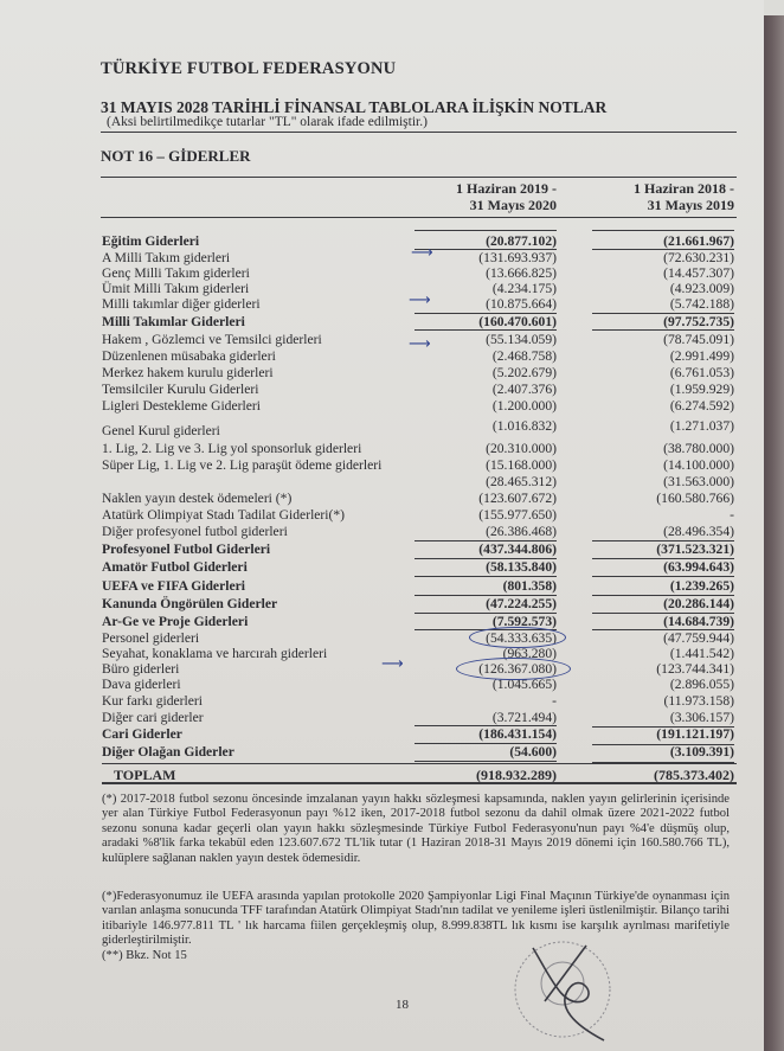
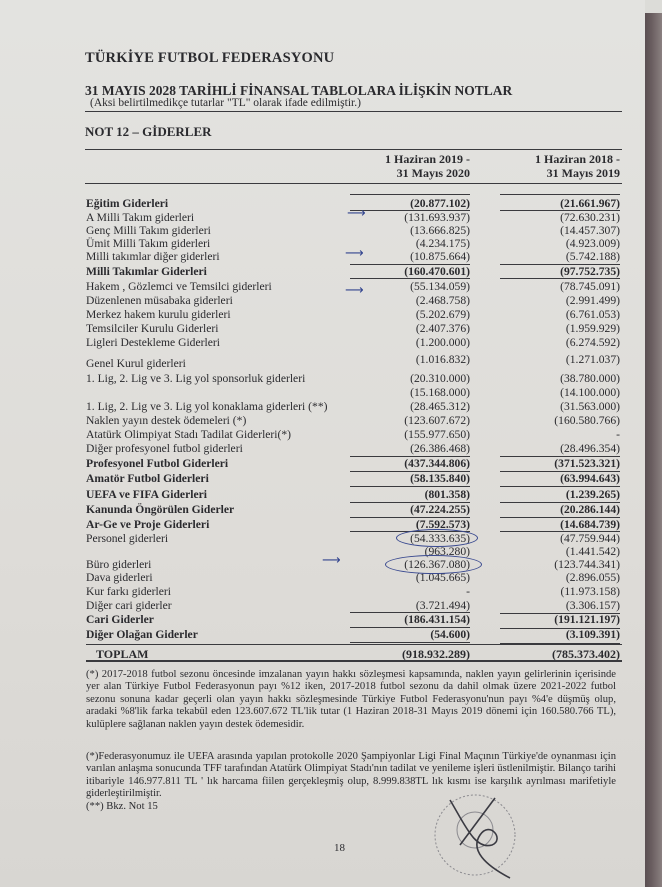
  TÜRKİYE FUTBOL FEDERASYONU
  31 MAYIS 2028 TARİHLİ FİNANSAL TABLOLARA İLİŞKİN NOTLAR
  (Aksi belirtilmedikçe tutarlar "TL" olarak ifade edilmiştir.)
- NOT 16 – GİDERLER
+ NOT 12 – GİDERLER
  1 Haziran 2019 -
  31 Mayıs 2020
  1 Haziran 2018 -
  31 Mayıs 2019
  Eğitim Giderleri
  (20.877.102)
  (21.661.967)
  A Milli Takım giderleri
  (131.693.937)
  (72.630.231)
  Genç Milli Takım giderleri
  (13.666.825)
  (14.457.307)
  Ümit Milli Takım giderleri
  (4.234.175)
  (4.923.009)
  Milli takımlar diğer giderleri
  (10.875.664)
  (5.742.188)
  Milli Takımlar Giderleri
  (160.470.601)
  (97.752.735)
  Hakem , Gözlemci ve Temsilci giderleri
  (55.134.059)
  (78.745.091)
  Düzenlenen müsabaka giderleri
  (2.468.758)
  (2.991.499)
  Merkez hakem kurulu giderleri
  (5.202.679)
  (6.761.053)
  Temsilciler Kurulu Giderleri
  (2.407.376)
  (1.959.929)
  Ligleri Destekleme Giderleri
  (1.200.000)
  (6.274.592)
  Genel Kurul giderleri
  (1.016.832)
  (1.271.037)
  1. Lig, 2. Lig ve 3. Lig yol sponsorluk giderleri
  (20.310.000)
  (38.780.000)
- Süper Lig, 1. Lig ve 2. Lig paraşüt ödeme giderleri
  (15.168.000)
  (14.100.000)
+ 1. Lig, 2. Lig ve 3. Lig yol konaklama giderleri (**)
  (28.465.312)
  (31.563.000)
  Naklen yayın destek ödemeleri (*)
  (123.607.672)
  (160.580.766)
  Atatürk Olimpiyat Stadı Tadilat Giderleri(*)
  (155.977.650)
  -
  Diğer profesyonel futbol giderleri
  (26.386.468)
  (28.496.354)
  Profesyonel Futbol Giderleri
  (437.344.806)
  (371.523.321)
  Amatör Futbol Giderleri
  (58.135.840)
  (63.994.643)
  UEFA ve FIFA Giderleri
  (801.358)
  (1.239.265)
  Kanunda Öngörülen Giderler
  (47.224.255)
  (20.286.144)
  Ar-Ge ve Proje Giderleri
  (7.592.573)
  (14.684.739)
  Personel giderleri
  (54.333.635)
  (47.759.944)
- Seyahat, konaklama ve harcırah giderleri
  (963.280)
  (1.441.542)
  Büro giderleri
  (126.367.080)
  (123.744.341)
  Dava giderleri
  (1.045.665)
  (2.896.055)
  Kur farkı giderleri
  -
  (11.973.158)
  Diğer cari giderler
  (3.721.494)
  (3.306.157)
  Cari Giderler
  (186.431.154)
  (191.121.197)
  Diğer Olağan Giderler
  (54.600)
  (3.109.391)
  TOPLAM
  (918.932.289)
  (785.373.402)
  (*) 2017-2018 futbol sezonu öncesinde imzalanan yayın hakkı sözleşmesi kapsamında, naklen yayın gelirlerinin içerisinde yer alan Türkiye Futbol Federasyonun payı %12 iken, 2017-2018 futbol sezonu da dahil olmak üzere 2021-2022 futbol sezonu sonuna kadar geçerli olan yayın hakkı sözleşmesinde Türkiye Futbol Federasyonu'nun payı %4'e düşmüş olup, aradaki %8'lik farka tekabül eden 123.607.672 TL'lik tutar (1 Haziran 2018-31 Mayıs 2019 dönemi için 160.580.766 TL), kulüplere sağlanan naklen yayın destek ödemesidir.
  (*)Federasyonumuz ile UEFA arasında yapılan protokolle 2020 Şampiyonlar Ligi Final Maçının Türkiye'de oynanması için varılan anlaşma sonucunda TFF tarafından Atatürk Olimpiyat Stadı'nın tadilat ve yenileme işleri üstlenilmiştir. Bilanço tarihi itibariyle 146.977.811 TL ' lık harcama fiilen gerçekleşmiş olup, 8.999.838TL lık kısmı ise karşılık ayrılması marifetiyle giderleştirilmiştir.
  (**) Bkz. Not 15
  18
  ⟶
  ⟶
  ⟶
  ⟶
